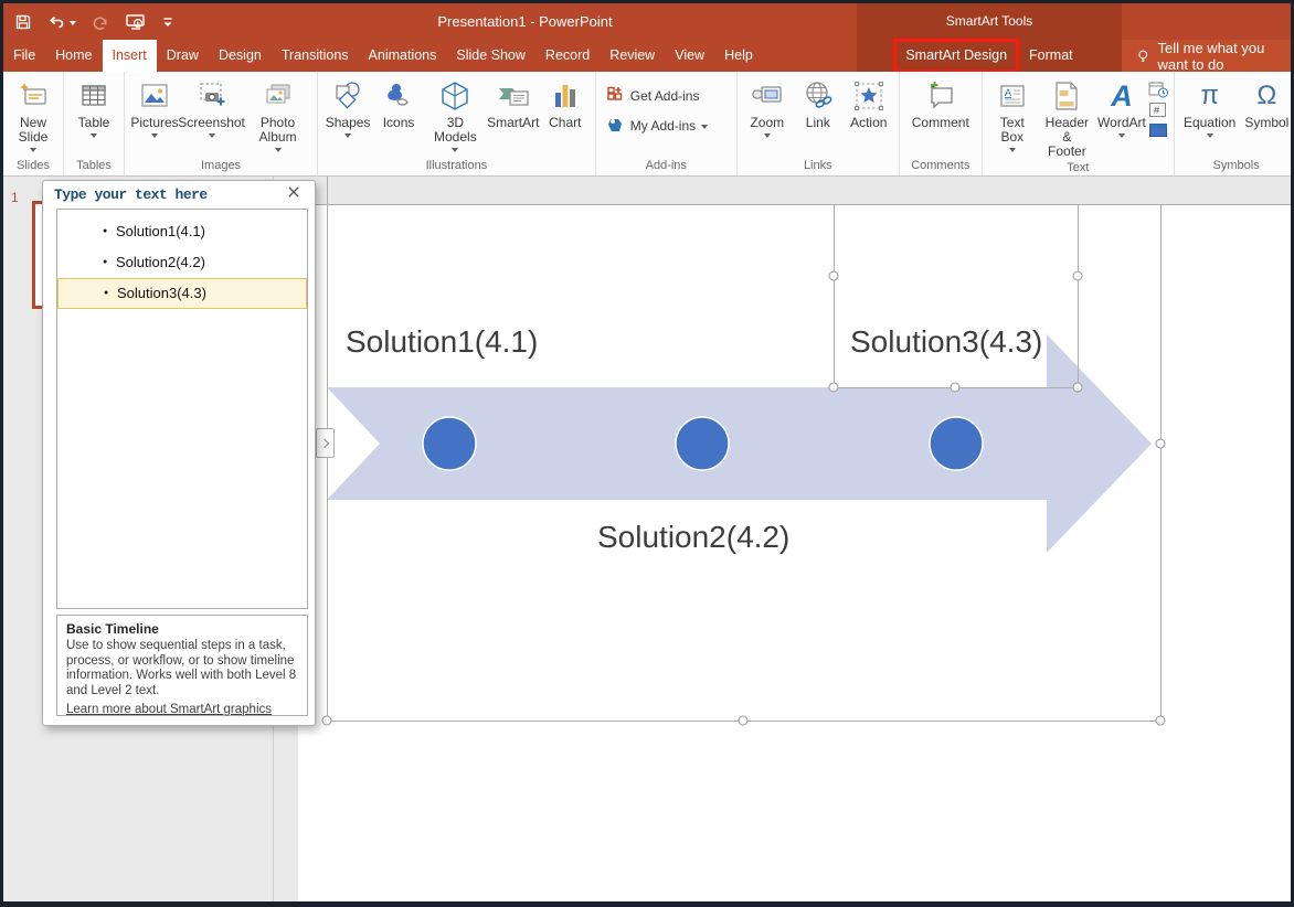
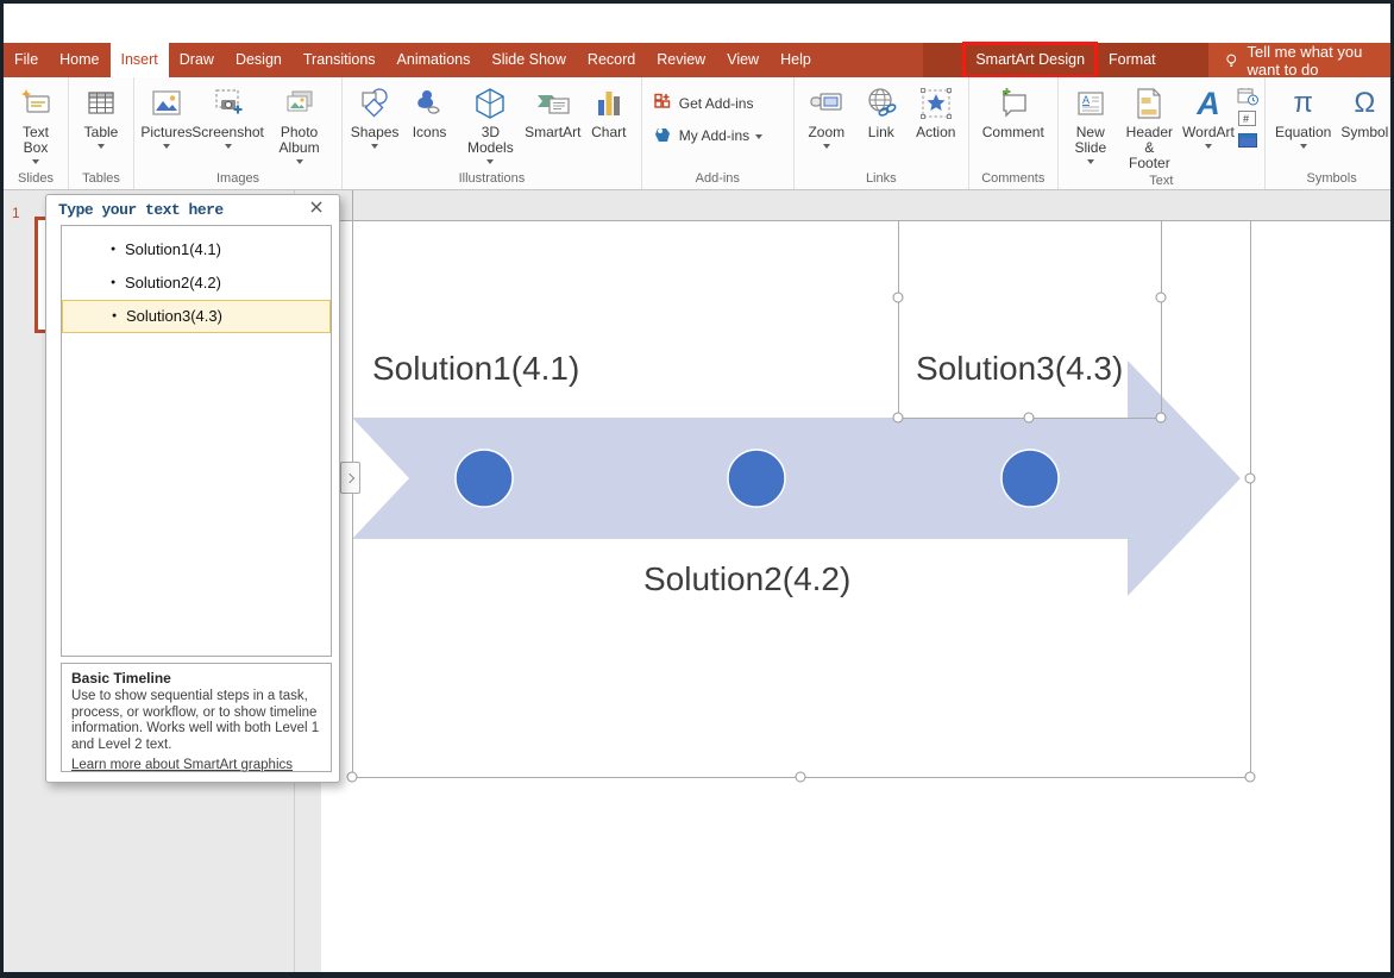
- SmartArt Tools
- Presentation1 - PowerPoint
  File
  Home
  Insert
  Draw
  Design
  Transitions
  Animations
  Slide Show
  Record
  Review
  View
  Help
  SmartArt Design
  Format
  Tell me what you want to do
- New Slide
+ Text Box
  Slides
  Table
  Tables
  Pictures
  Screenshot
  Photo Album
  Images
  Shapes
  Icons
  3D Models
  SmartArt
  Chart
  Illustrations
  Get Add-ins
  My Add-ins
  Add-ins
  Zoom
  Link
  Action
  Links
  Comment
  Comments
  A
- Text Box
+ New Slide
  Header & Footer
  A
  WordArt
  #
  Text
  π
  Equation
  Ω
  Symbol
  Symbols
  1
  Solution1(4.1)
  Solution3(4.3)
  Solution2(4.2)
  Type your text here
  Solution1(4.1)
  Solution2(4.2)
  Solution3(4.3)
  Basic Timeline
- Use to show sequential steps in a task, process, or workflow, or to show timeline information. Works well with both Level 8 and Level 2 text.
+ Use to show sequential steps in a task, process, or workflow, or to show timeline information. Works well with both Level 1 and Level 2 text.
  Learn more about SmartArt graphics
